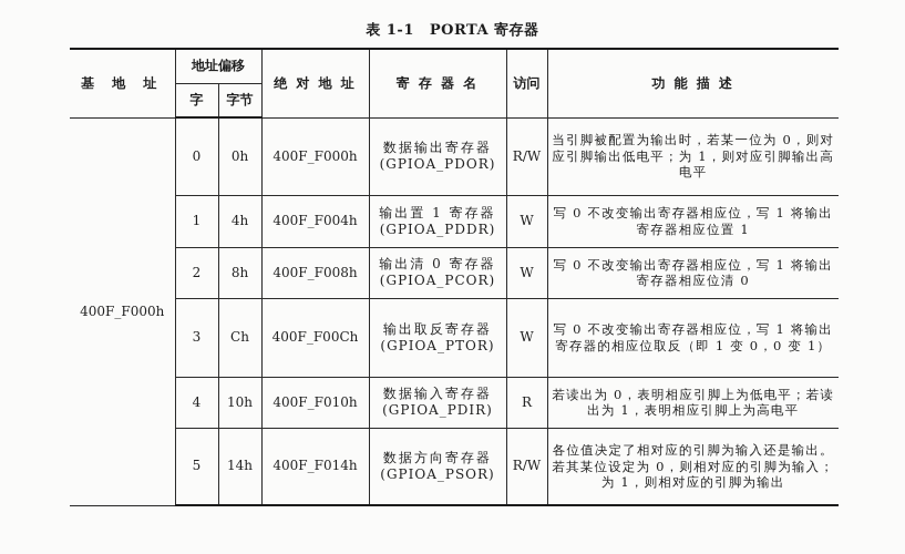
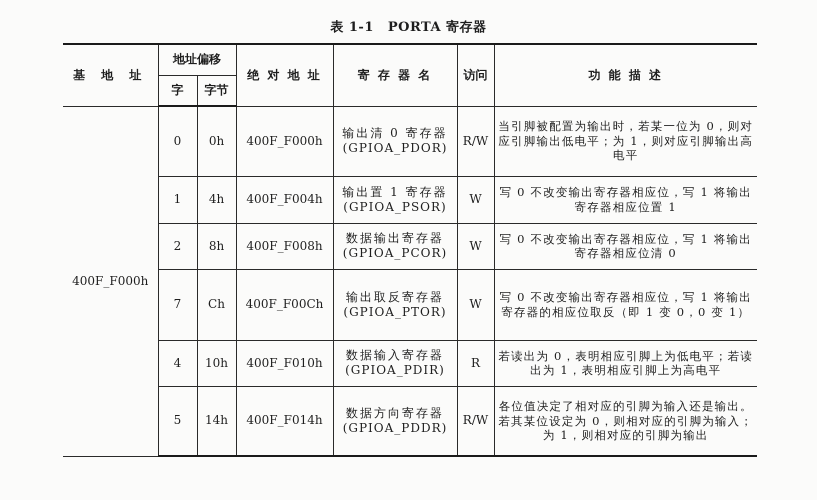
  表 1-1 PORTA 寄存器
  基 地 址	地址偏移	绝 对 地 址	寄 存 器 名	访问	功 能 描 述
  字	字节
- 400F_F000h	0	0h	400F_F000h	数据输出寄存器 (GPIOA_PDOR)	R/W	当引脚被配置为输出时，若某一位为 0，则对应引脚输出低电平；为 1，则对应引脚输出高电平
+ 400F_F000h	0	0h	400F_F000h	输出清 0 寄存器 (GPIOA_PDOR)	R/W	当引脚被配置为输出时，若某一位为 0，则对应引脚输出低电平；为 1，则对应引脚输出高电平
- 1	4h	400F_F004h	输出置 1 寄存器 (GPIOA_PDDR)	W	写 0 不改变输出寄存器相应位，写 1 将输出寄存器相应位置 1
+ 1	4h	400F_F004h	输出置 1 寄存器 (GPIOA_PSOR)	W	写 0 不改变输出寄存器相应位，写 1 将输出寄存器相应位置 1
- 2	8h	400F_F008h	输出清 0 寄存器 (GPIOA_PCOR)	W	写 0 不改变输出寄存器相应位，写 1 将输出寄存器相应位清 0
+ 2	8h	400F_F008h	数据输出寄存器 (GPIOA_PCOR)	W	写 0 不改变输出寄存器相应位，写 1 将输出寄存器相应位清 0
- 3	Ch	400F_F00Ch	输出取反寄存器 (GPIOA_PTOR)	W	写 0 不改变输出寄存器相应位，写 1 将输出寄存器的相应位取反（即 1 变 0，0 变 1）
+ 7	Ch	400F_F00Ch	输出取反寄存器 (GPIOA_PTOR)	W	写 0 不改变输出寄存器相应位，写 1 将输出寄存器的相应位取反（即 1 变 0，0 变 1）
  4	10h	400F_F010h	数据输入寄存器 (GPIOA_PDIR)	R	若读出为 0，表明相应引脚上为低电平；若读出为 1，表明相应引脚上为高电平
- 5	14h	400F_F014h	数据方向寄存器 (GPIOA_PSOR)	R/W	各位值决定了相对应的引脚为输入还是输出。若其某位设定为 0，则相对应的引脚为输入；为 1，则相对应的引脚为输出
+ 5	14h	400F_F014h	数据方向寄存器 (GPIOA_PDDR)	R/W	各位值决定了相对应的引脚为输入还是输出。若其某位设定为 0，则相对应的引脚为输入；为 1，则相对应的引脚为输出
